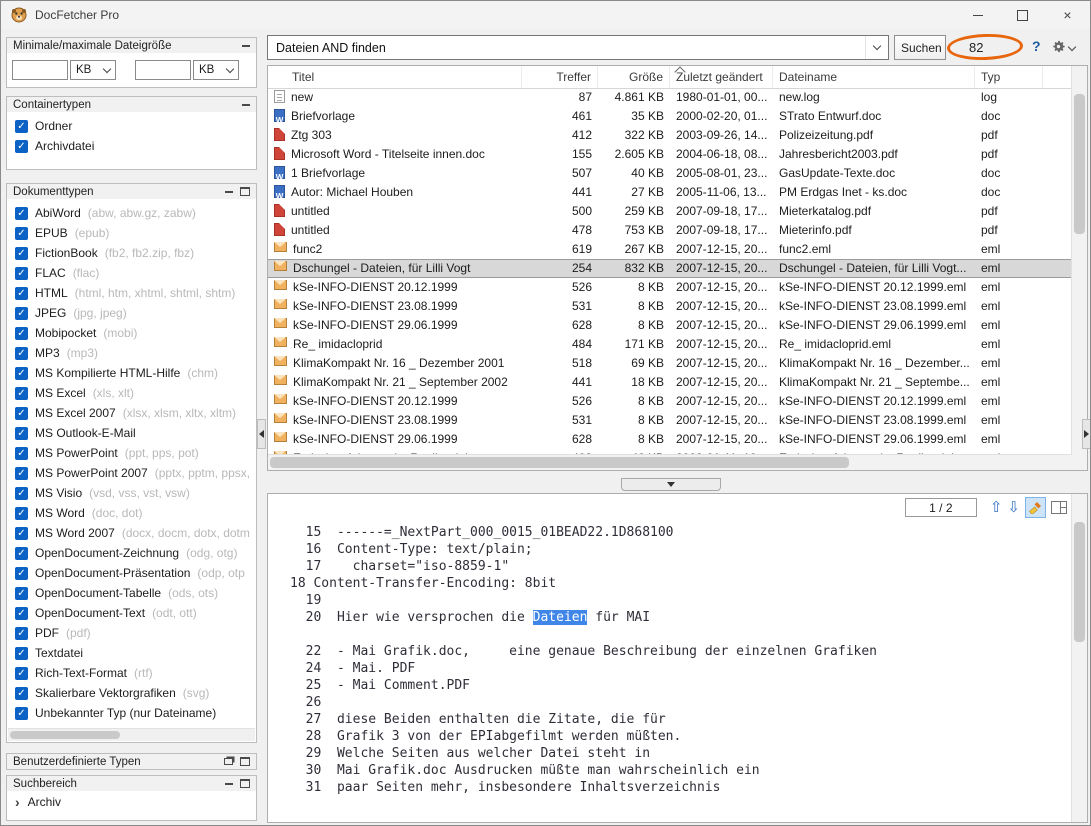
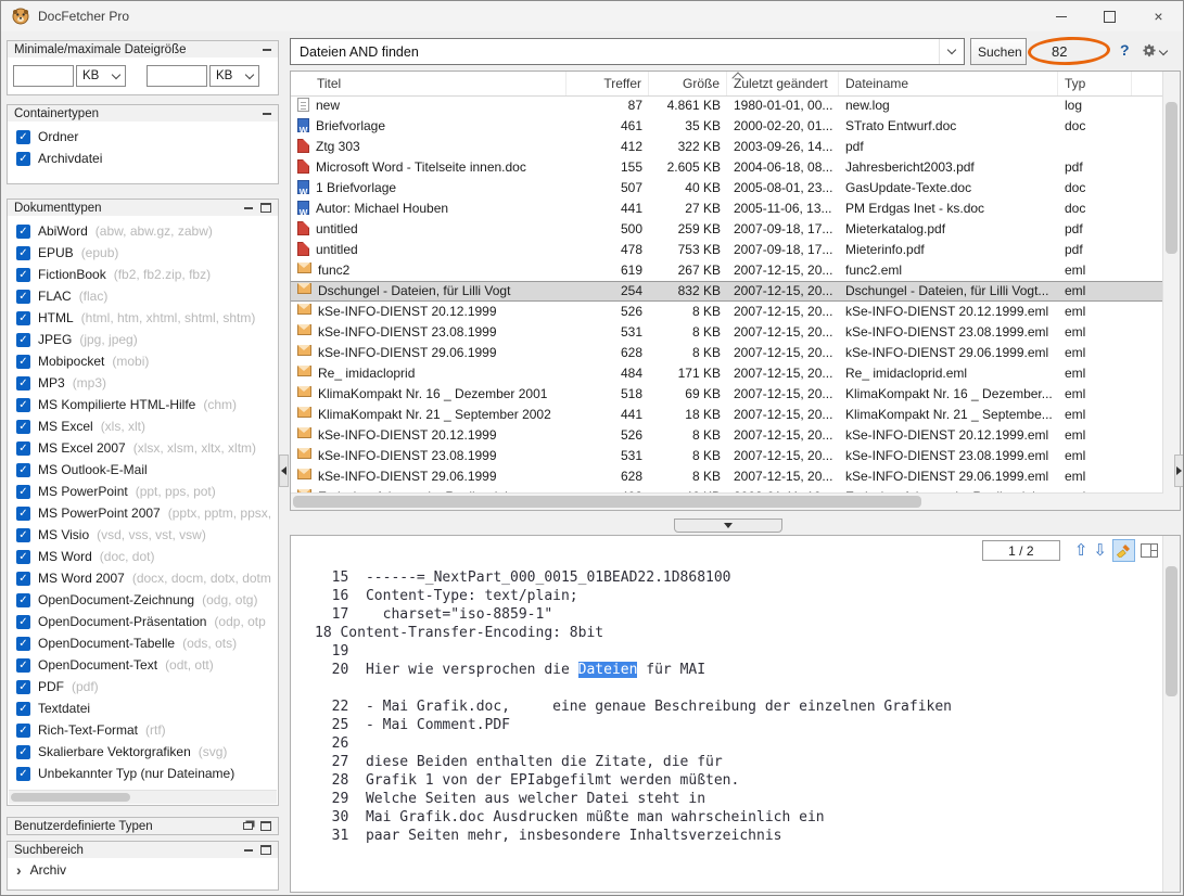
  DocFetcher Pro
  ×
  Minimale/maximale Dateigröße
  KB
  KB
  Containertypen
  ✓
  Ordner
  ✓
  Archivdatei
  Dokumenttypen
  ✓
  AbiWord
  (abw, abw.gz, zabw)
  ✓
  EPUB
  (epub)
  ✓
  FictionBook
  (fb2, fb2.zip, fbz)
  ✓
  FLAC
  (flac)
  ✓
  HTML
  (html, htm, xhtml, shtml, shtm)
  ✓
  JPEG
  (jpg, jpeg)
  ✓
  Mobipocket
  (mobi)
  ✓
  MP3
  (mp3)
  ✓
  MS Kompilierte HTML-Hilfe
  (chm)
  ✓
  MS Excel
  (xls, xlt)
  ✓
  MS Excel 2007
  (xlsx, xlsm, xltx, xltm)
  ✓
  MS Outlook-E-Mail
  ✓
  MS PowerPoint
  (ppt, pps, pot)
  ✓
  MS PowerPoint 2007
  (pptx, pptm, ppsx,
  ✓
  MS Visio
  (vsd, vss, vst, vsw)
  ✓
  MS Word
  (doc, dot)
  ✓
  MS Word 2007
  (docx, docm, dotx, dotm
  ✓
  OpenDocument-Zeichnung
  (odg, otg)
  ✓
  OpenDocument-Präsentation
  (odp, otp
  ✓
  OpenDocument-Tabelle
  (ods, ots)
  ✓
  OpenDocument-Text
  (odt, ott)
  ✓
  PDF
  (pdf)
  ✓
  Textdatei
  ✓
  Rich-Text-Format
  (rtf)
  ✓
  Skalierbare Vektorgrafiken
  (svg)
  ✓
  Unbekannter Typ (nur Dateiname)
  Benutzerdefinierte Typen
  Suchbereich
  ›
  Archiv
  Dateien AND finden
  Suchen
  82
  ?
  Titel
  Treffer
  Größe
  Zuletzt geändert
  Dateiname
  Typ
  new
  87
  4.861 KB
  1980-01-01, 00...
  new.log
  log
  Briefvorlage
  461
  35 KB
  2000-02-20, 01...
  STrato Entwurf.doc
  doc
  Ztg 303
  412
  322 KB
  2003-09-26, 14...
- Polizeizeitung.pdf
  pdf
  Microsoft Word - Titelseite innen.doc
  155
  2.605 KB
  2004-06-18, 08...
  Jahresbericht2003.pdf
  pdf
  1 Briefvorlage
  507
  40 KB
  2005-08-01, 23...
  GasUpdate-Texte.doc
  doc
  Autor: Michael Houben
  441
  27 KB
  2005-11-06, 13...
  PM Erdgas Inet - ks.doc
  doc
  untitled
  500
  259 KB
  2007-09-18, 17...
  Mieterkatalog.pdf
  pdf
  untitled
  478
  753 KB
  2007-09-18, 17...
  Mieterinfo.pdf
  pdf
  func2
  619
  267 KB
  2007-12-15, 20...
  func2.eml
  eml
  Dschungel - Dateien, für Lilli Vogt
  254
  832 KB
  2007-12-15, 20...
  Dschungel - Dateien, für Lilli Vogt...
  eml
  kSe-INFO-DIENST 20.12.1999
  526
  8 KB
  2007-12-15, 20...
  kSe-INFO-DIENST 20.12.1999.eml
  eml
  kSe-INFO-DIENST 23.08.1999
  531
  8 KB
  2007-12-15, 20...
  kSe-INFO-DIENST 23.08.1999.eml
  eml
  kSe-INFO-DIENST 29.06.1999
  628
  8 KB
  2007-12-15, 20...
  kSe-INFO-DIENST 29.06.1999.eml
  eml
  Re_ imidacloprid
  484
  171 KB
  2007-12-15, 20...
  Re_ imidacloprid.eml
  eml
  KlimaKompakt Nr. 16 _ Dezember 2001
  518
  69 KB
  2007-12-15, 20...
  KlimaKompakt Nr. 16 _ Dezember...
  eml
  KlimaKompakt Nr. 21 _ September 2002
  441
  18 KB
  2007-12-15, 20...
  KlimaKompakt Nr. 21 _ Septembe...
  eml
  kSe-INFO-DIENST 20.12.1999
  526
  8 KB
  2007-12-15, 20...
  kSe-INFO-DIENST 20.12.1999.eml
  eml
  kSe-INFO-DIENST 23.08.1999
  531
  8 KB
  2007-12-15, 20...
  kSe-INFO-DIENST 23.08.1999.eml
  eml
  kSe-INFO-DIENST 29.06.1999
  628
  8 KB
  2007-12-15, 20...
  kSe-INFO-DIENST 29.06.1999.eml
  eml
  1 / 2
  ⇧
  ⇩
  15 ------=_NextPart_000_0015_01BEAD22.1D868100
  16 Content-Type: text/plain;
  17 charset="iso-8859-1"
  18 Content-Transfer-Encoding: 8bit
  19
  20 Hier wie versprochen die Dateien für MAI
  22 - Mai Grafik.doc, eine genaue Beschreibung der einzelnen Grafiken
- 24 - Mai. PDF
  25 - Mai Comment.PDF
  26
  27 diese Beiden enthalten die Zitate, die für
- 28 Grafik 3 von der EPIabgefilmt werden müßten.
+ 28 Grafik 1 von der EPIabgefilmt werden müßten.
  29 Welche Seiten aus welcher Datei steht in
  30 Mai Grafik.doc Ausdrucken müßte man wahrscheinlich ein
  31 paar Seiten mehr, insbesondere Inhaltsverzeichnis
